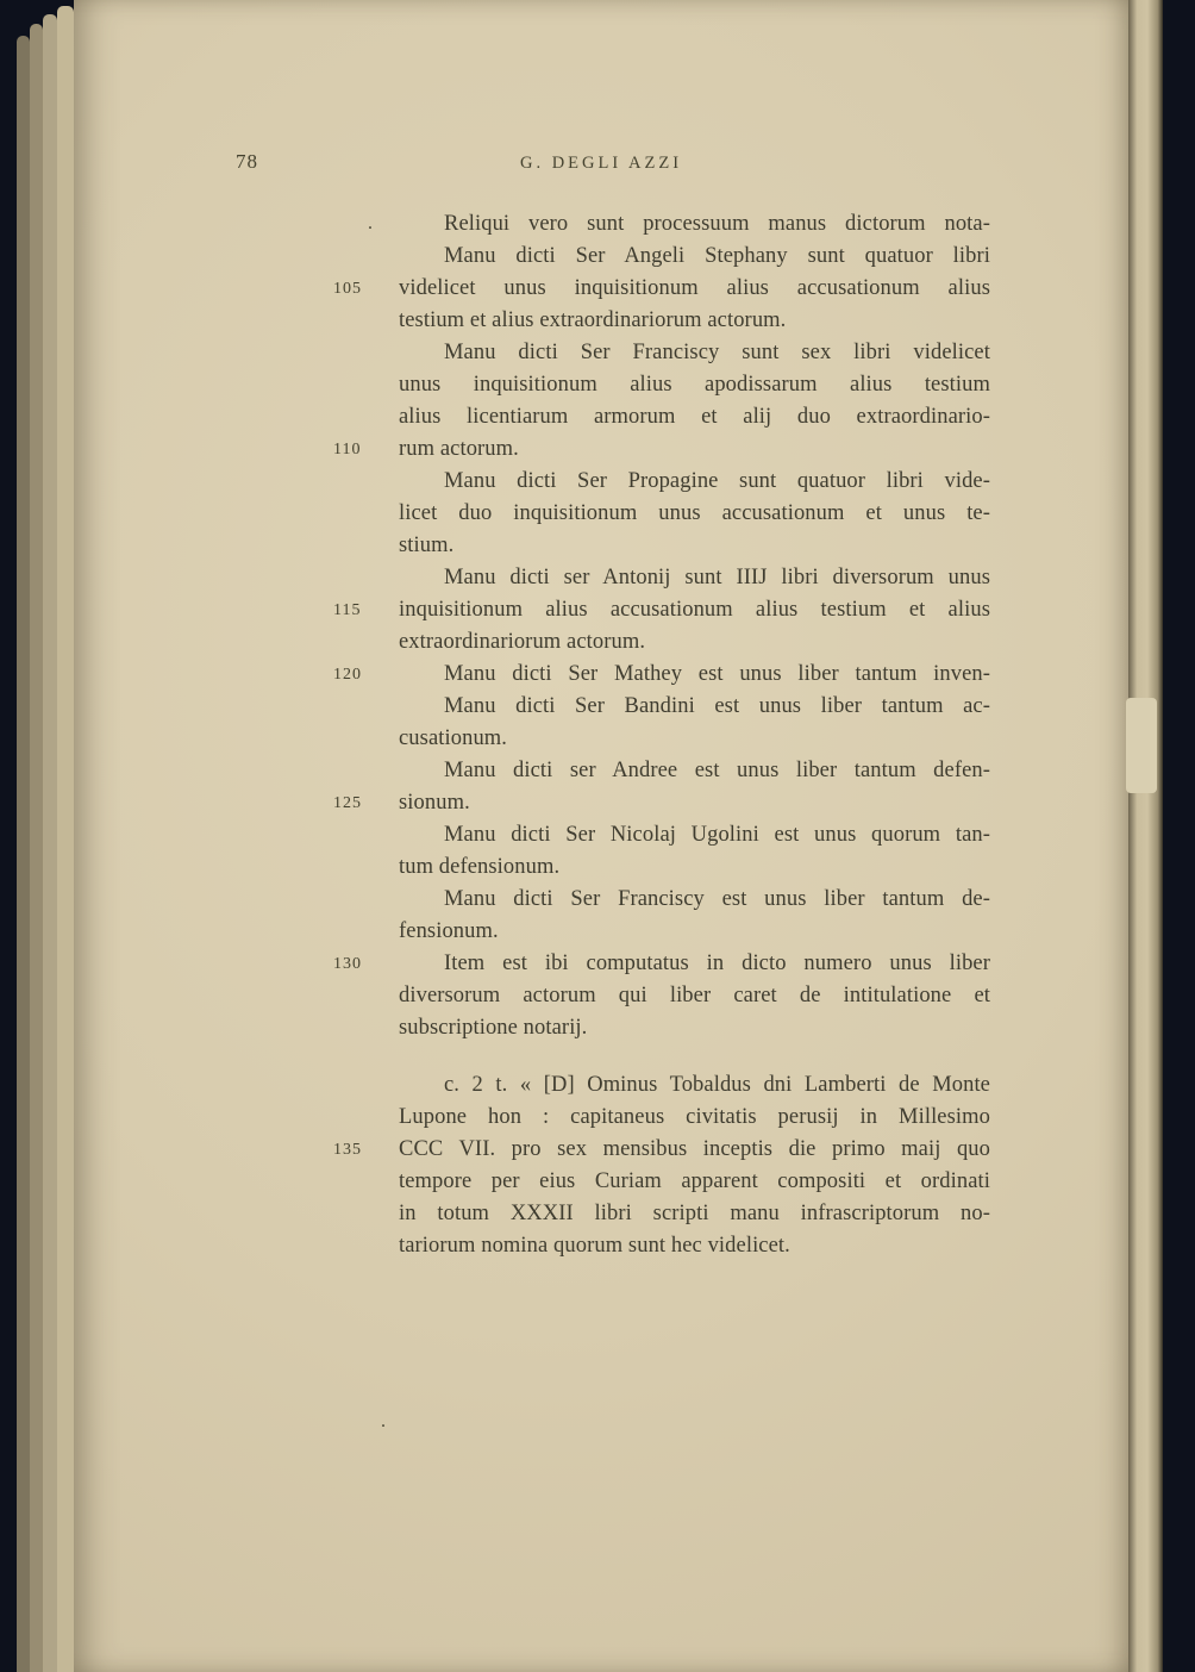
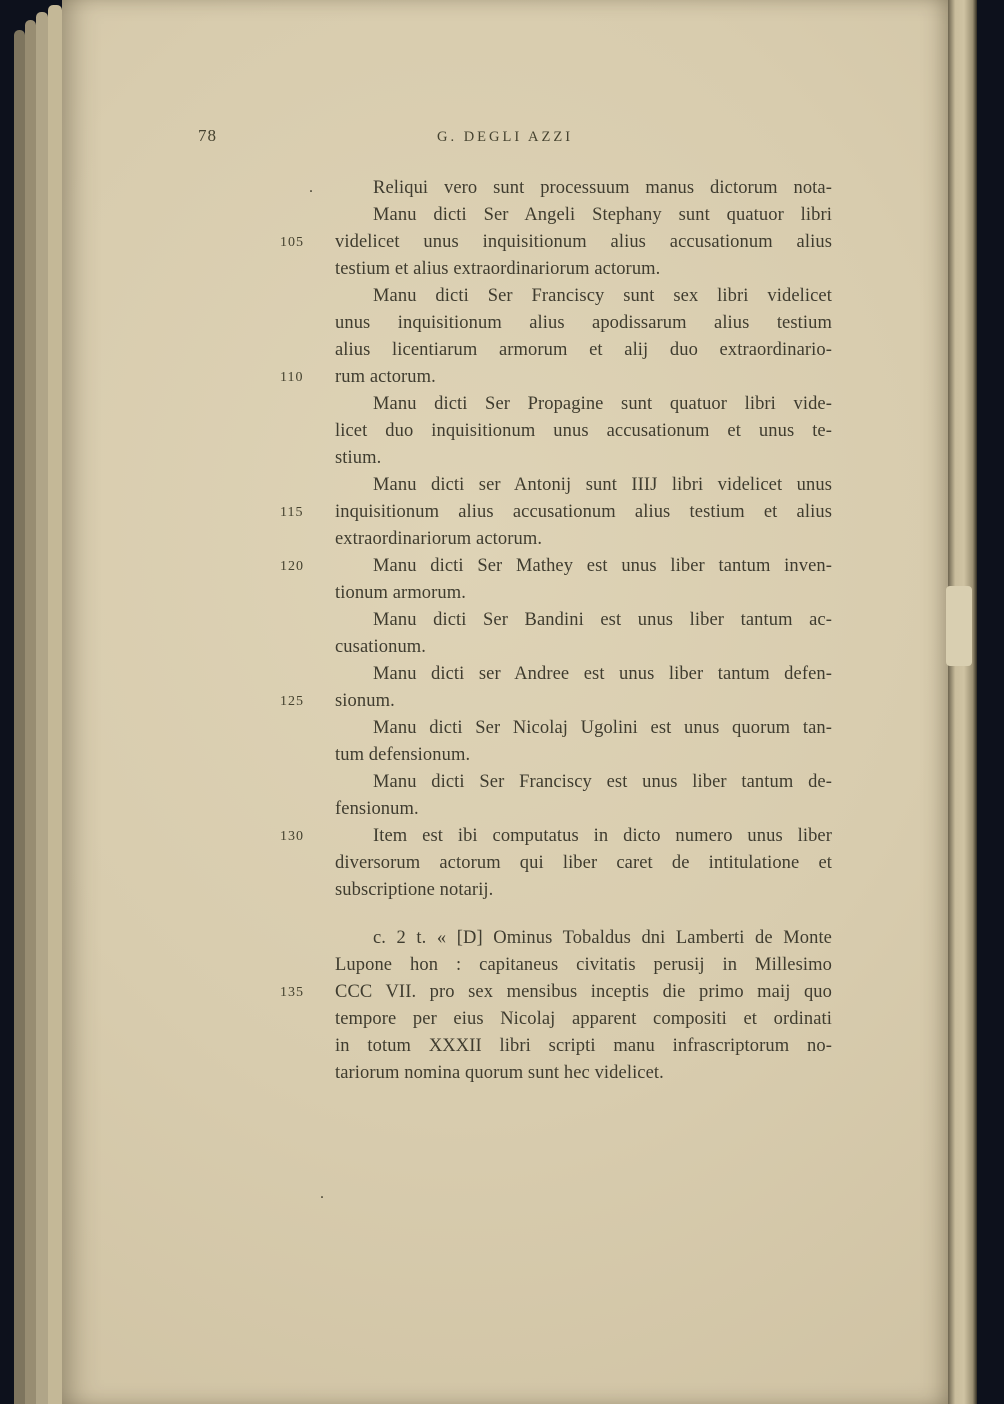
  78
  G. DEGLI AZZI
  .
  .
  Reliqui vero sunt processuum manus dictorum nota-
  Manu dicti Ser Angeli Stephany sunt quatuor libri
  105
  videlicet unus inquisitionum alius accusationum alius
  testium et alius extraordinariorum actorum.
  Manu dicti Ser Franciscy sunt sex libri videlicet
  unus inquisitionum alius apodissarum alius testium
  alius licentiarum armorum et alij duo extraordinario-
  110
  rum actorum.
  Manu dicti Ser Propagine sunt quatuor libri vide-
  licet duo inquisitionum unus accusationum et unus te-
  stium.
- Manu dicti ser Antonij sunt IIIJ libri diversorum unus
+ Manu dicti ser Antonij sunt IIIJ libri videlicet unus
  115
  inquisitionum alius accusationum alius testium et alius
  extraordinariorum actorum.
  120
  Manu dicti Ser Mathey est unus liber tantum inven-
+ tionum armorum.
  Manu dicti Ser Bandini est unus liber tantum ac-
  cusationum.
  Manu dicti ser Andree est unus liber tantum defen-
  125
  sionum.
  Manu dicti Ser Nicolaj Ugolini est unus quorum tan-
  tum defensionum.
  Manu dicti Ser Franciscy est unus liber tantum de-
  fensionum.
  130
  Item est ibi computatus in dicto numero unus liber
  diversorum actorum qui liber caret de intitulatione et
  subscriptione notarij.
  c. 2 t. « [D] Ominus Tobaldus dni Lamberti de Monte
  Lupone hon : capitaneus civitatis perusij in Millesimo
  135
  CCC VII. pro sex mensibus inceptis die primo maij quo
- tempore per eius Curiam apparent compositi et ordinati
+ tempore per eius Nicolaj apparent compositi et ordinati
  in totum XXXII libri scripti manu infrascriptorum no-
  tariorum nomina quorum sunt hec videlicet.
